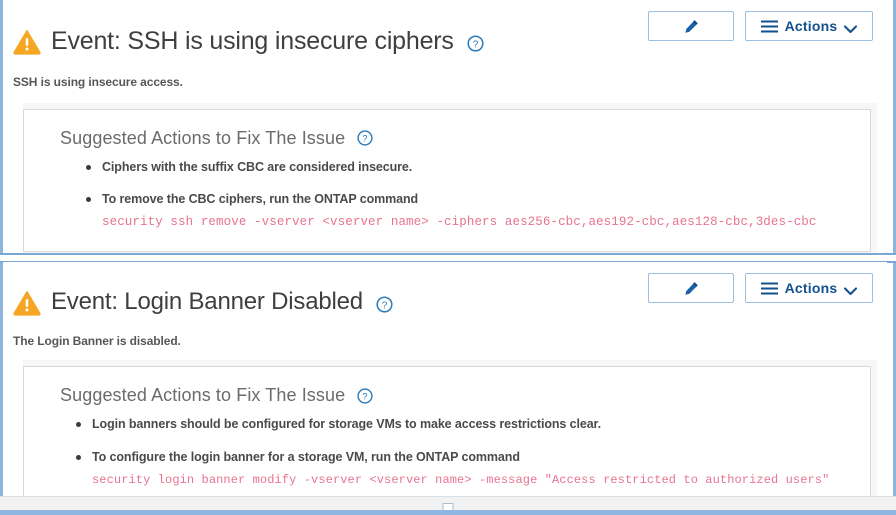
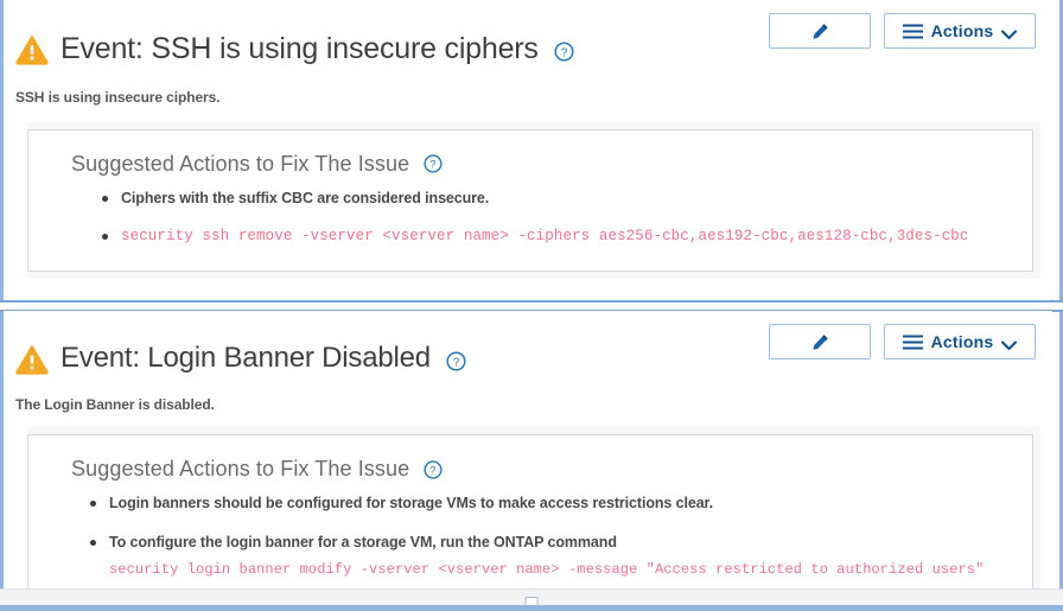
  Event: SSH is using insecure ciphers
  ?
  Actions
- SSH is using insecure access.
+ SSH is using insecure ciphers.
  Suggested Actions to Fix The Issue
  ?
  Ciphers with the suffix CBC are considered insecure.
- To remove the CBC ciphers, run the ONTAP command
  security ssh remove -vserver <vserver name> -ciphers aes256-cbc,aes192-cbc,aes128-cbc,3des-cbc
  Event: Login Banner Disabled
  ?
  Actions
  The Login Banner is disabled.
  Suggested Actions to Fix The Issue
  ?
  Login banners should be configured for storage VMs to make access restrictions clear.
  To configure the login banner for a storage VM, run the ONTAP command
  security login banner modify -vserver <vserver name> -message "Access restricted to authorized users"
